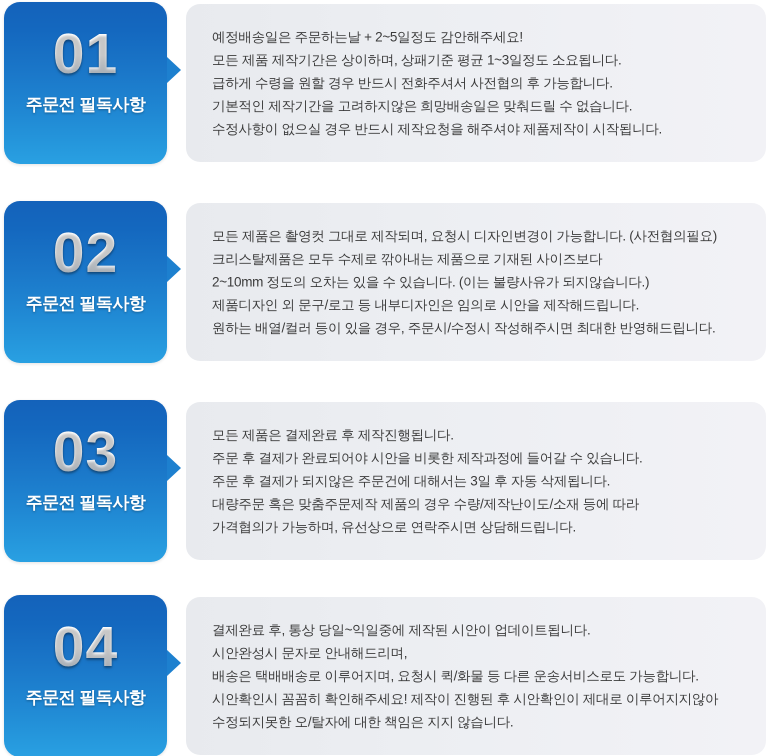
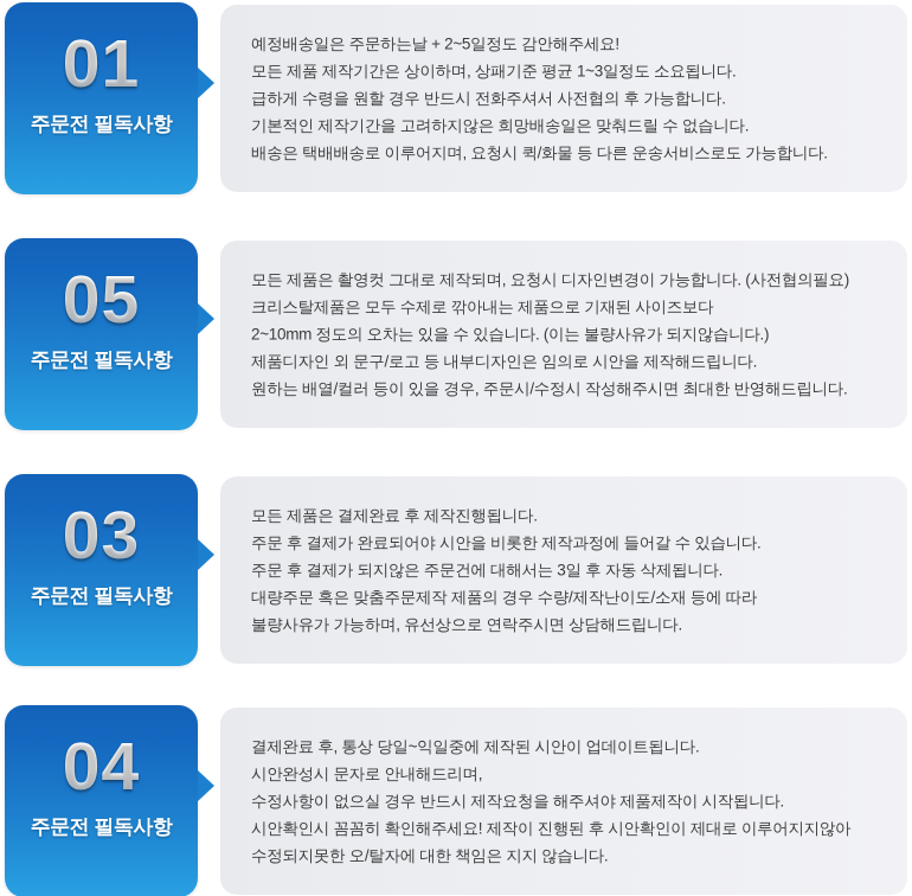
  01
  주문전 필독사항
  예정배송일은 주문하는날 + 2~5일정도 감안해주세요!
  모든 제품 제작기간은 상이하며, 상패기준 평균 1~3일정도 소요됩니다.
  급하게 수령을 원할 경우 반드시 전화주셔서 사전협의 후 가능합니다.
  기본적인 제작기간을 고려하지않은 희망배송일은 맞춰드릴 수 없습니다.
- 수정사항이 없으실 경우 반드시 제작요청을 해주셔야 제품제작이 시작됩니다.
+ 배송은 택배배송로 이루어지며, 요청시 퀵/화물 등 다른 운송서비스로도 가능합니다.
- 02
+ 05
  주문전 필독사항
  모든 제품은 촬영컷 그대로 제작되며, 요청시 디자인변경이 가능합니다. (사전협의필요)
  크리스탈제품은 모두 수제로 깎아내는 제품으로 기재된 사이즈보다
  2~10mm 정도의 오차는 있을 수 있습니다. (이는 불량사유가 되지않습니다.)
  제품디자인 외 문구/로고 등 내부디자인은 임의로 시안을 제작해드립니다.
  원하는 배열/컬러 등이 있을 경우, 주문시/수정시 작성해주시면 최대한 반영해드립니다.
  03
  주문전 필독사항
  모든 제품은 결제완료 후 제작진행됩니다.
  주문 후 결제가 완료되어야 시안을 비롯한 제작과정에 들어갈 수 있습니다.
  주문 후 결제가 되지않은 주문건에 대해서는 3일 후 자동 삭제됩니다.
  대량주문 혹은 맞춤주문제작 제품의 경우 수량/제작난이도/소재 등에 따라
- 가격협의가 가능하며, 유선상으로 연락주시면 상담해드립니다.
+ 불량사유가 가능하며, 유선상으로 연락주시면 상담해드립니다.
  04
  주문전 필독사항
  결제완료 후, 통상 당일~익일중에 제작된 시안이 업데이트됩니다.
  시안완성시 문자로 안내해드리며,
- 배송은 택배배송로 이루어지며, 요청시 퀵/화물 등 다른 운송서비스로도 가능합니다.
+ 수정사항이 없으실 경우 반드시 제작요청을 해주셔야 제품제작이 시작됩니다.
  시안확인시 꼼꼼히 확인해주세요! 제작이 진행된 후 시안확인이 제대로 이루어지지않아
  수정되지못한 오/탈자에 대한 책임은 지지 않습니다.
